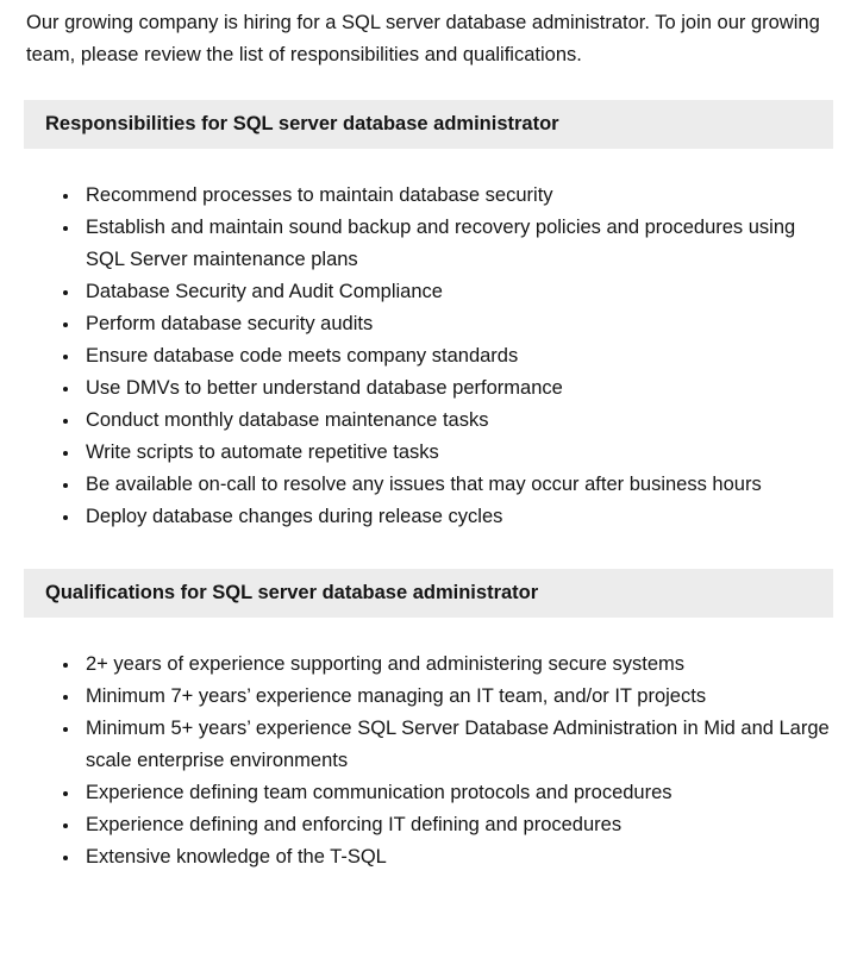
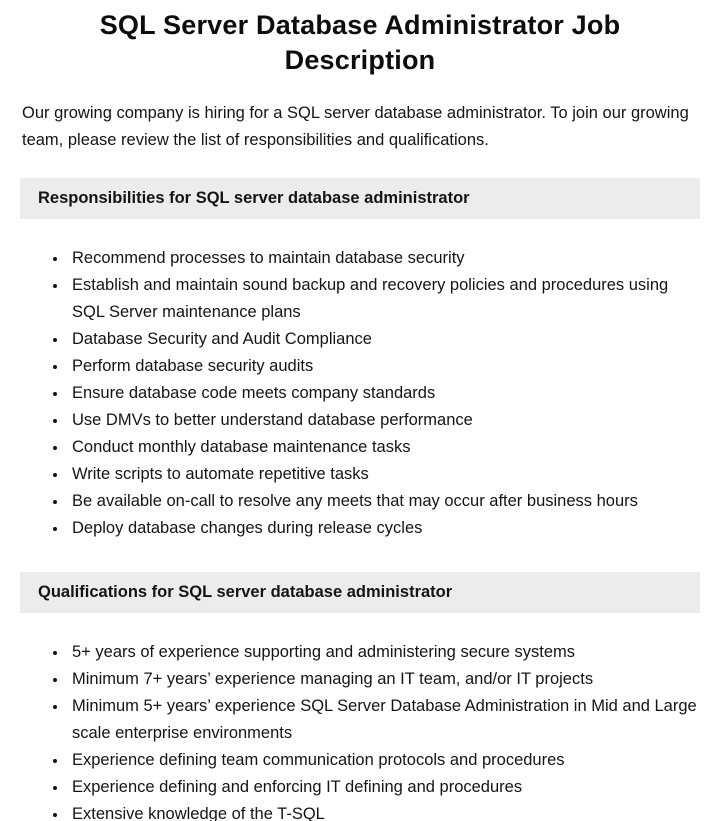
+ SQL Server Database Administrator Job Description
  Our growing company is hiring for a SQL server database administrator. To join our growing team, please review the list of responsibilities and qualifications.
  Responsibilities for SQL server database administrator
  Recommend processes to maintain database security
  Establish and maintain sound backup and recovery policies and procedures using SQL Server maintenance plans
  Database Security and Audit Compliance
  Perform database security audits
  Ensure database code meets company standards
  Use DMVs to better understand database performance
  Conduct monthly database maintenance tasks
  Write scripts to automate repetitive tasks
- Be available on-call to resolve any issues that may occur after business hours
+ Be available on-call to resolve any meets that may occur after business hours
  Deploy database changes during release cycles
  Qualifications for SQL server database administrator
- 2+ years of experience supporting and administering secure systems
+ 5+ years of experience supporting and administering secure systems
  Minimum 7+ years’ experience managing an IT team, and/or IT projects
  Minimum 5+ years’ experience SQL Server Database Administration in Mid and Large scale enterprise environments
  Experience defining team communication protocols and procedures
  Experience defining and enforcing IT defining and procedures
  Extensive knowledge of the T-SQL
